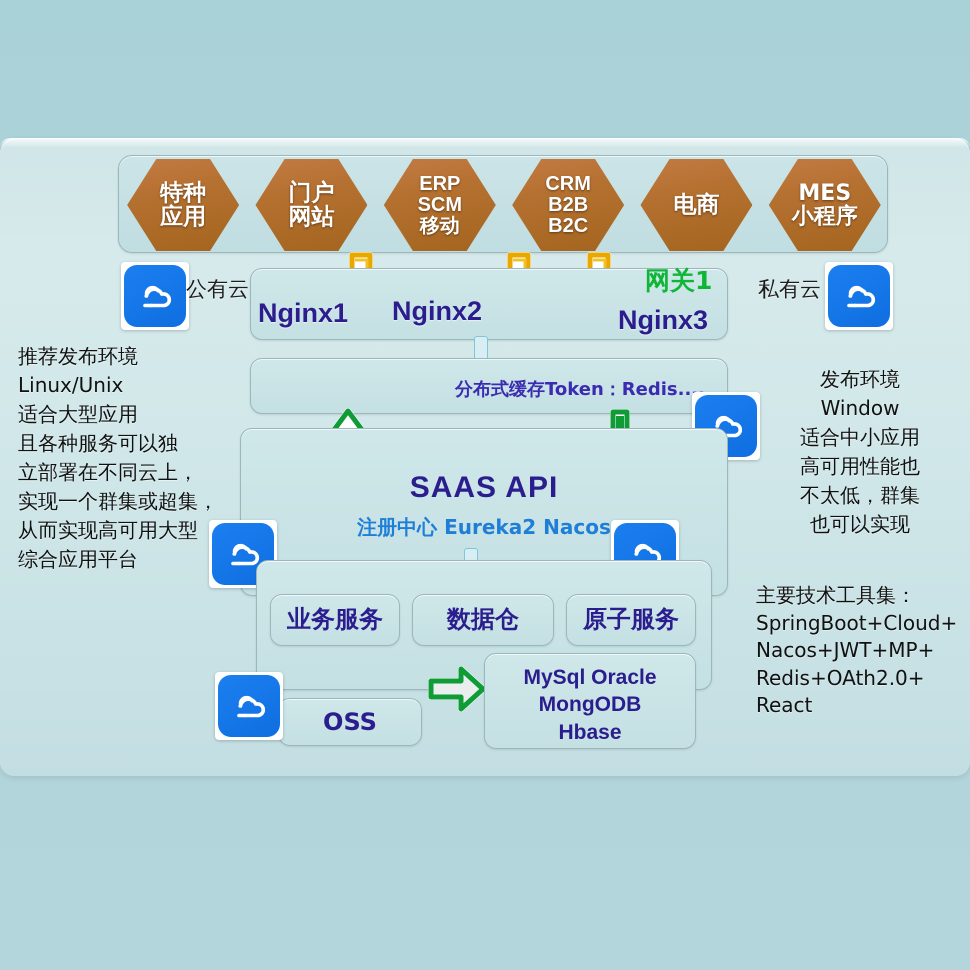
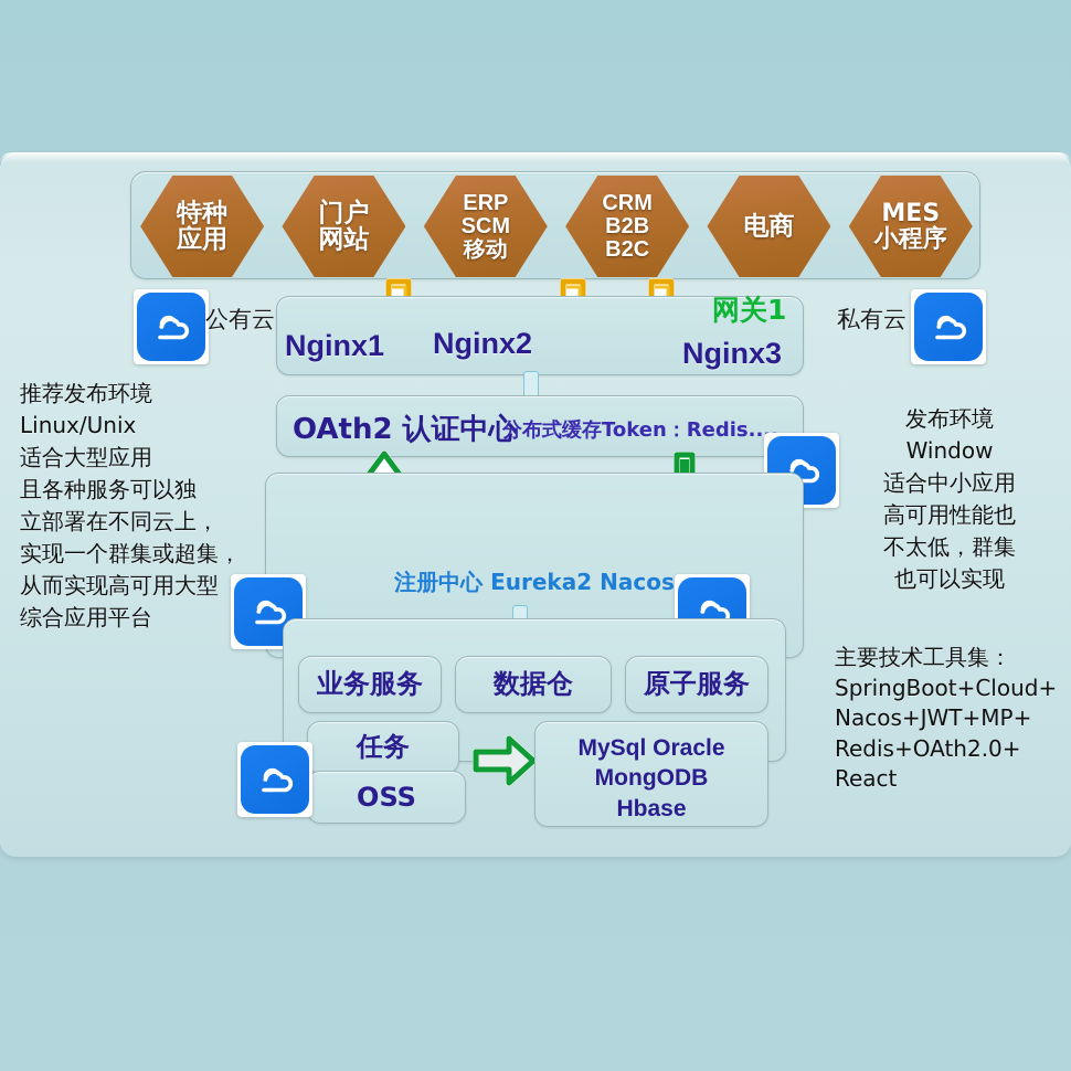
  特种
  应用
  门户
  网站
  ERP
  SCM
  移动
  CRM
  B2B
  B2C
  电商
  MES
  小程序
  Nginx1
  Nginx2
  Nginx3
  网关1
  公有云
  私有云
+ OAth2 认证中心
  分布式缓存Token：Redis....
- SAAS API
  注册中心 Eureka2 Nacos
  业务服务
  数据仓
  原子服务
+ 任务
  OSS
  MySql Oracle
  MongODB
  Hbase
  推荐发布环境
  Linux/Unix
  适合大型应用
  且各种服务可以独
  立部署在不同云上，
  实现一个群集或超集，
  从而实现高可用大型
  综合应用平台
  发布环境
  Window
  适合中小应用
  高可用性能也
  不太低，群集
  也可以实现
  主要技术工具集：
  SpringBoot+Cloud+
  Nacos+JWT+MP+
  Redis+OAth2.0+
  React
